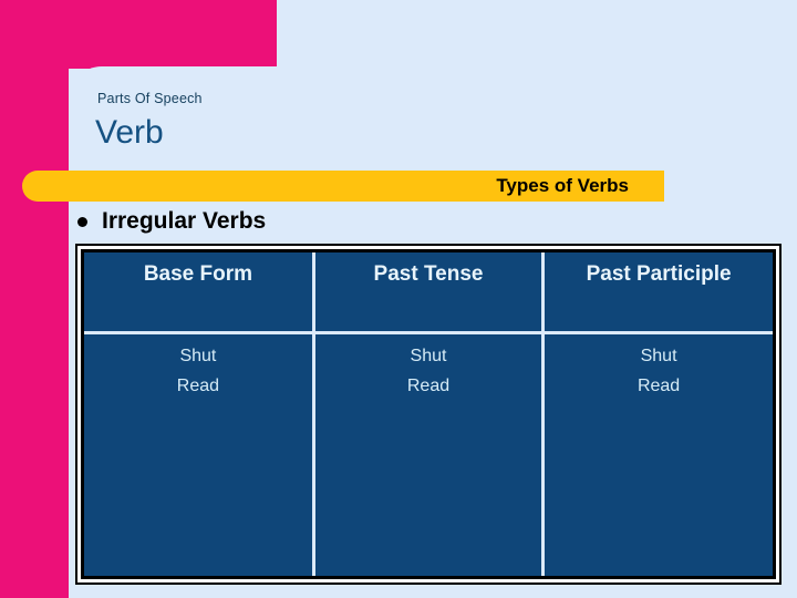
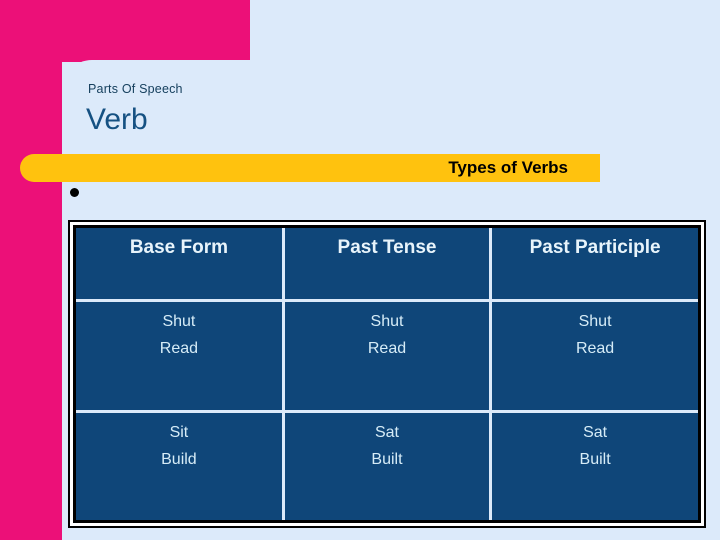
  Parts Of Speech
  Verb
  Types of Verbs
- Irregular Verbs
  Base Form	Past Tense	Past Participle
  Shut Read	Shut Read	Shut Read
+ Sit Build	Sat Built	Sat Built
